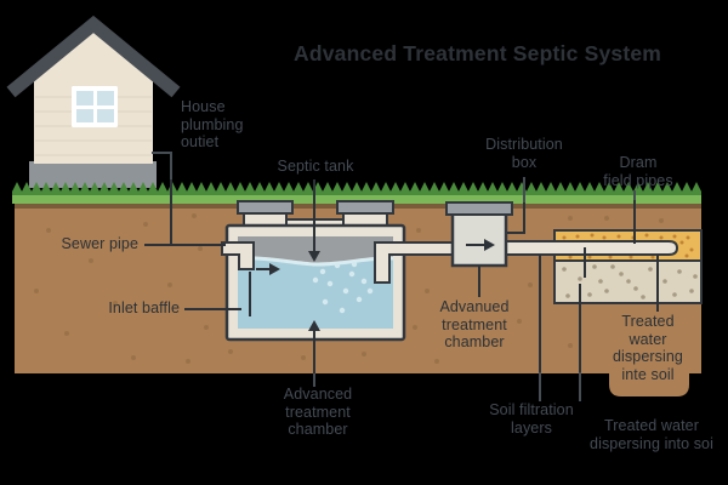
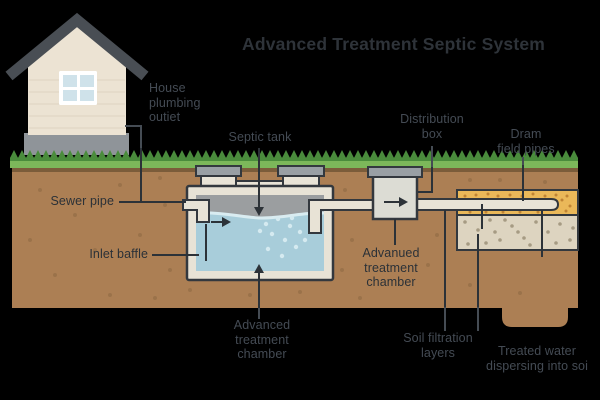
  Advanced Treatment Septic System
  House
  plumbing
  outiet
  Septic tank
  Sewer pipe
  Inlet baffle
  Distribution
  box
  Dram
  field pipes
  Advanued
  treatment
  chamber
  Advanced
  treatment
  chamber
  Soil filtration
  layers
- Treated
- water
- dispersing
- inte soil
  Treated water
  dispersing into soi
